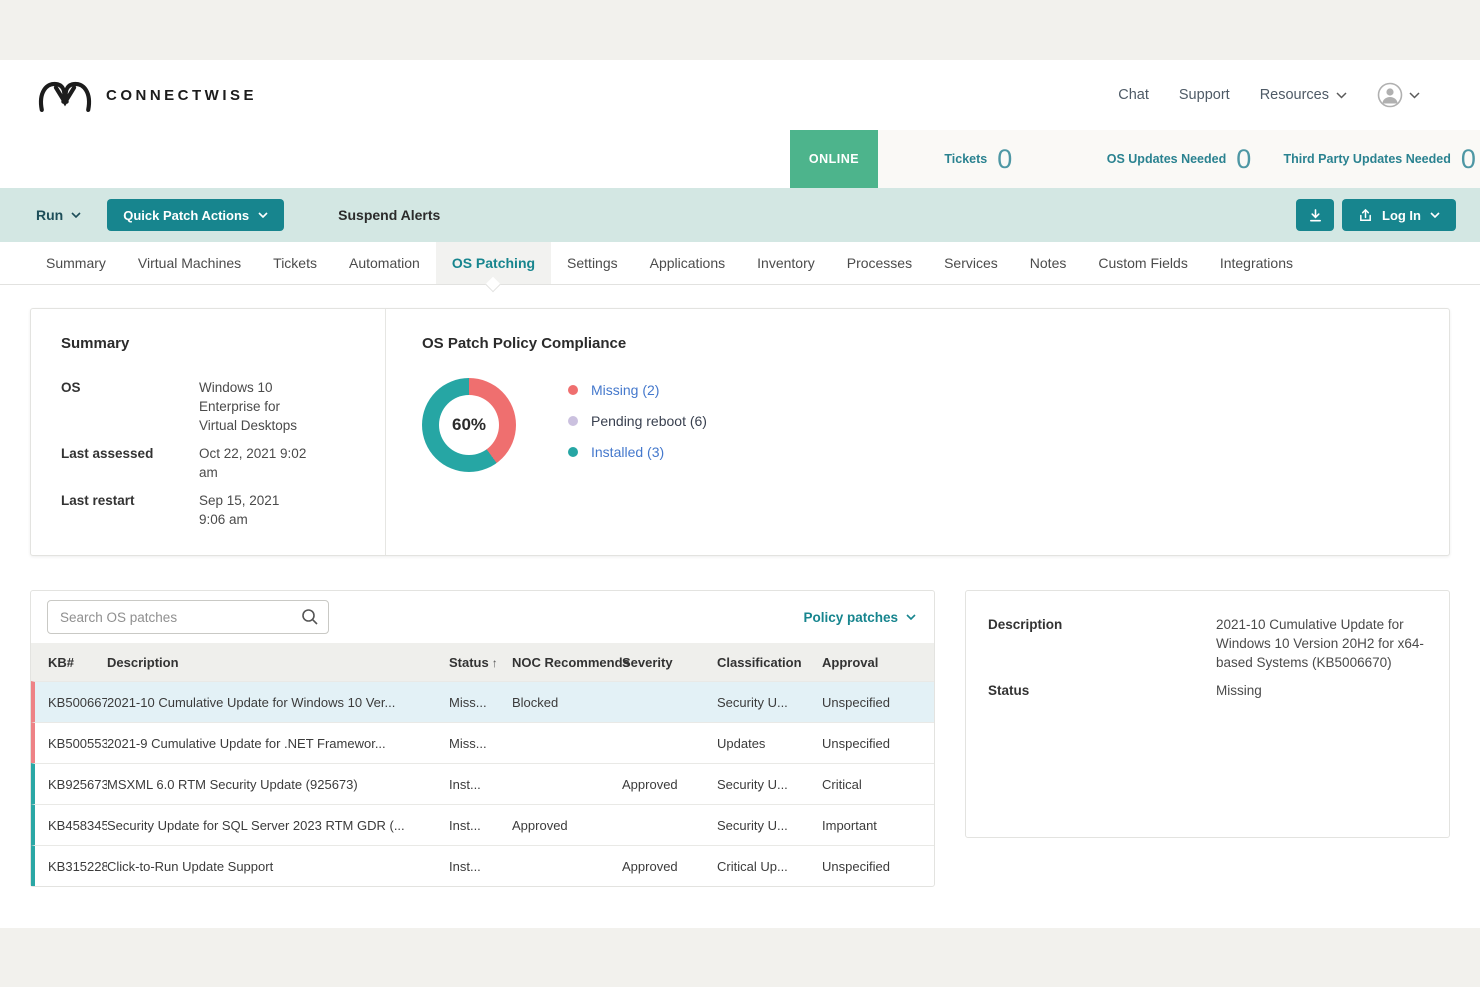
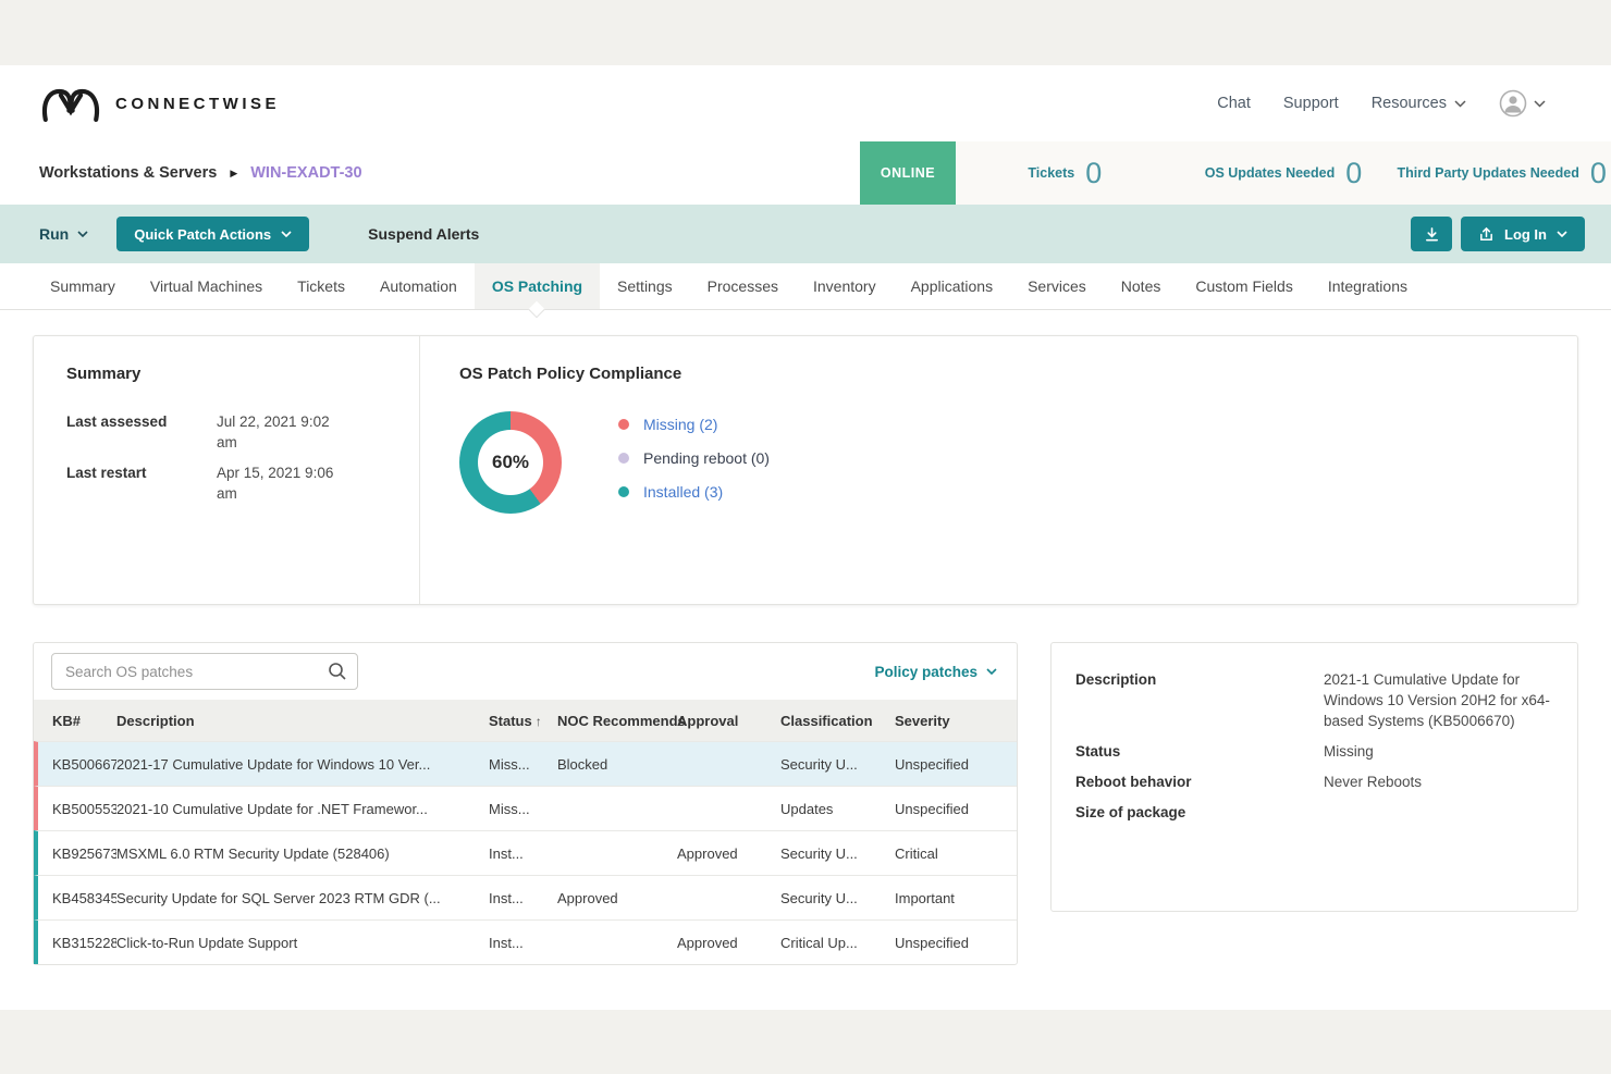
  CONNECTWISE
  Chat
  Support
  Resources
+ Workstations & Servers
+ ▶
+ WIN-EXADT-30
  ONLINE
  Tickets
  0
  OS Updates Needed
  0
  Third Party Updates Needed
  0
  Run
  Quick Patch Actions
  Suspend Alerts
  Log In
  Summary
  Virtual Machines
  Tickets
  Automation
  OS Patching
  Settings
- Applications
+ Processes
  Inventory
- Processes
+ Applications
  Services
  Notes
  Custom Fields
  Integrations
  Summary
- OS
- Windows 10 Enterprise for Virtual Desktops
  Last assessed
- Oct 22, 2021 9:02 am
+ Jul 22, 2021 9:02 am
  Last restart
- Sep 15, 2021 9:06 am
+ Apr 15, 2021 9:06 am
  OS Patch Policy Compliance
  60%
  Missing (2)
- Pending reboot (6)
+ Pending reboot (0)
  Installed (3)
  Search OS patches
  Policy patches
  KB#
  Description
  Status ↑
  NOC Recommend
- Severity
+ Approval
  Classification
- Approval
+ Severity
  KB500667
- 2021-10 Cumulative Update for Windows 10 Ver...
+ 2021-17 Cumulative Update for Windows 10 Ver...
  Miss...
  Blocked
  Security U...
  Unspecified
  KB500553
- 2021-9 Cumulative Update for .NET Framewor...
+ 2021-10 Cumulative Update for .NET Framewor...
  Miss...
  Updates
  Unspecified
  KB925673
- MSXML 6.0 RTM Security Update (925673)
+ MSXML 6.0 RTM Security Update (528406)
  Inst...
  Approved
  Security U...
  Critical
  KB458345
  Security Update for SQL Server 2023 RTM GDR (...
  Inst...
  Approved
  Security U...
  Important
  KB315228
  Click-to-Run Update Support
  Inst...
  Approved
  Critical Up...
  Unspecified
  Description
- 2021-10 Cumulative Update for Windows 10 Version 20H2 for x64-based Systems (KB5006670)
+ 2021-1 Cumulative Update for Windows 10 Version 20H2 for x64-based Systems (KB5006670)
  Status
  Missing
+ Reboot behavior
+ Never Reboots
+ Size of package
